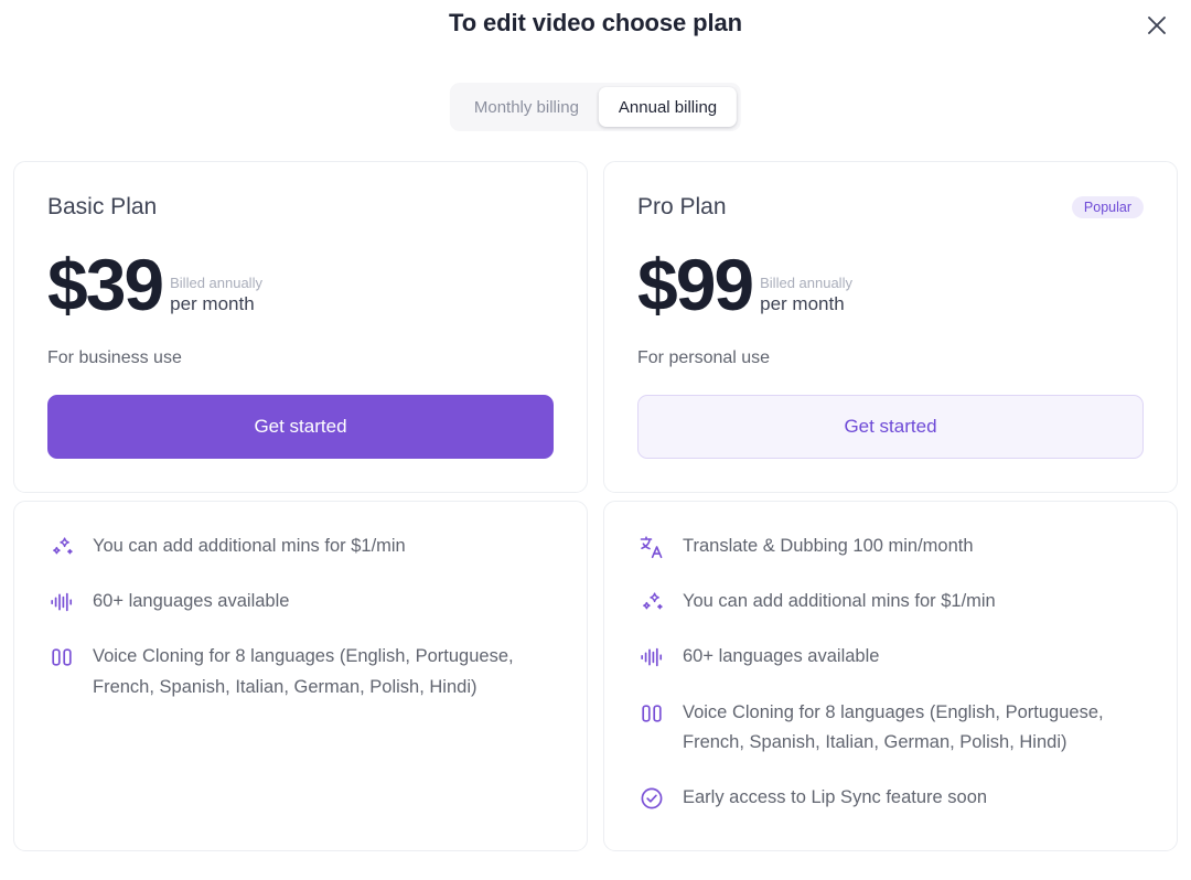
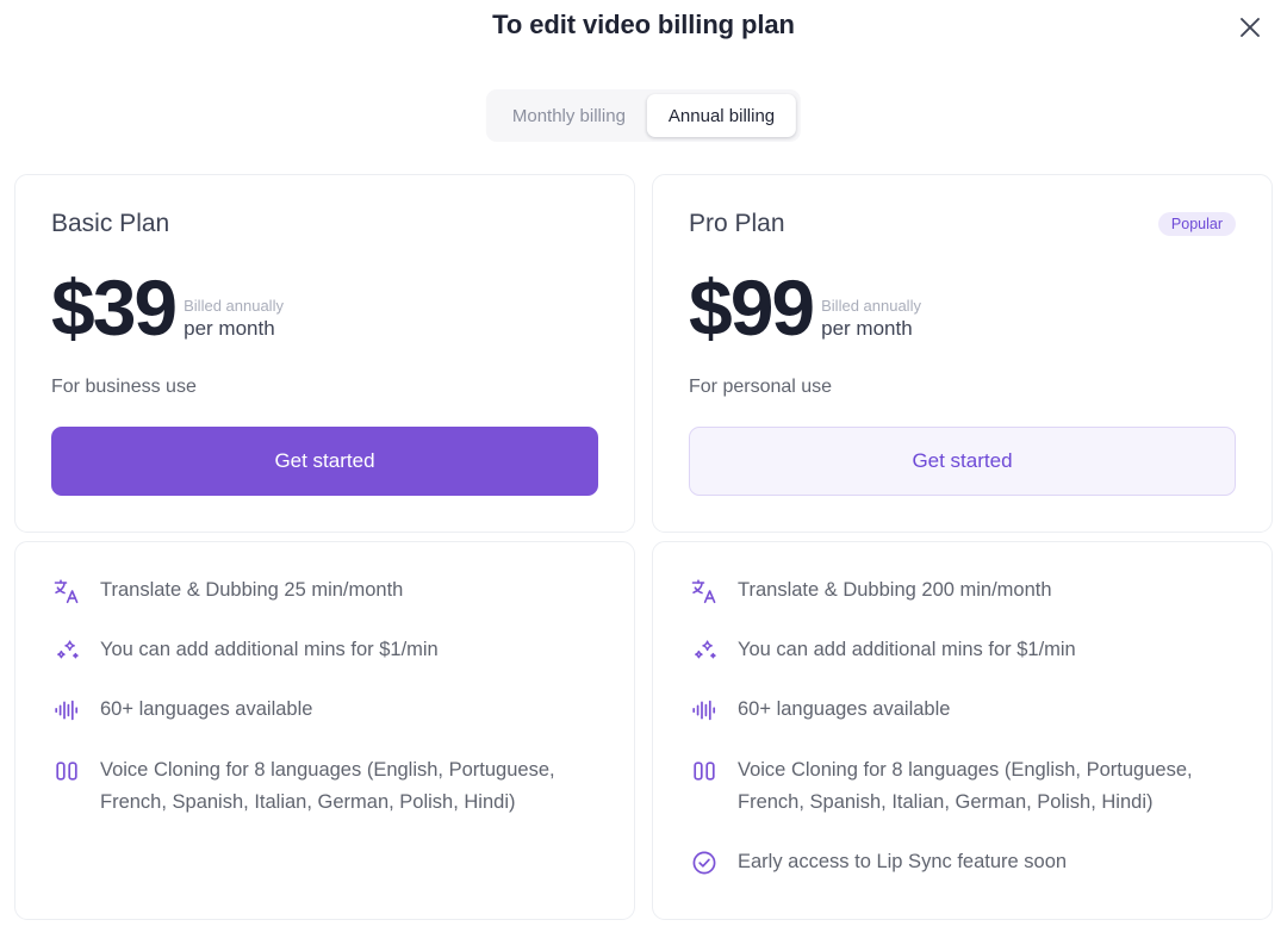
- To edit video choose plan
+ To edit video billing plan
  Monthly billing
  Annual billing
  Basic Plan
  $39
  Billed annually
  per month
  For business use
  Get started
+ Translate & Dubbing 25 min/month
  You can add additional mins for $1/min
  60+ languages available
  Voice Cloning for 8 languages (English, Portuguese, French, Spanish, Italian, German, Polish, Hindi)
  Pro Plan
  Popular
  $99
  Billed annually
  per month
  For personal use
  Get started
- Translate & Dubbing 100 min/month
+ Translate & Dubbing 200 min/month
  You can add additional mins for $1/min
  60+ languages available
  Voice Cloning for 8 languages (English, Portuguese, French, Spanish, Italian, German, Polish, Hindi)
  Early access to Lip Sync feature soon
